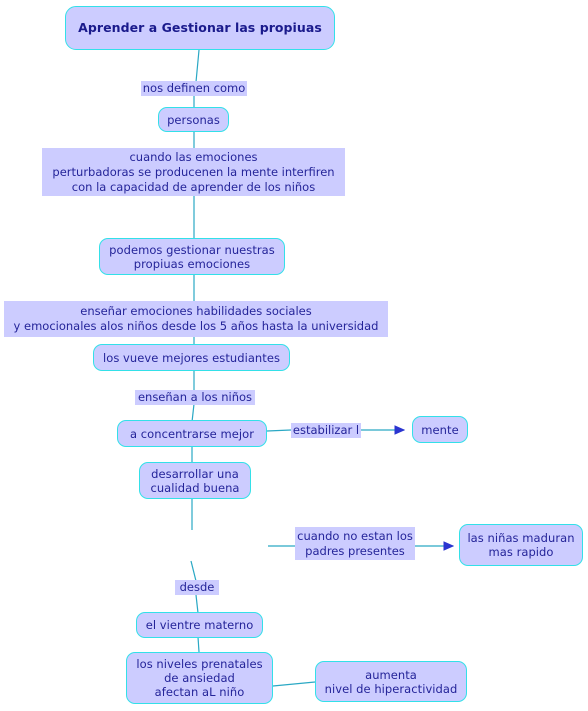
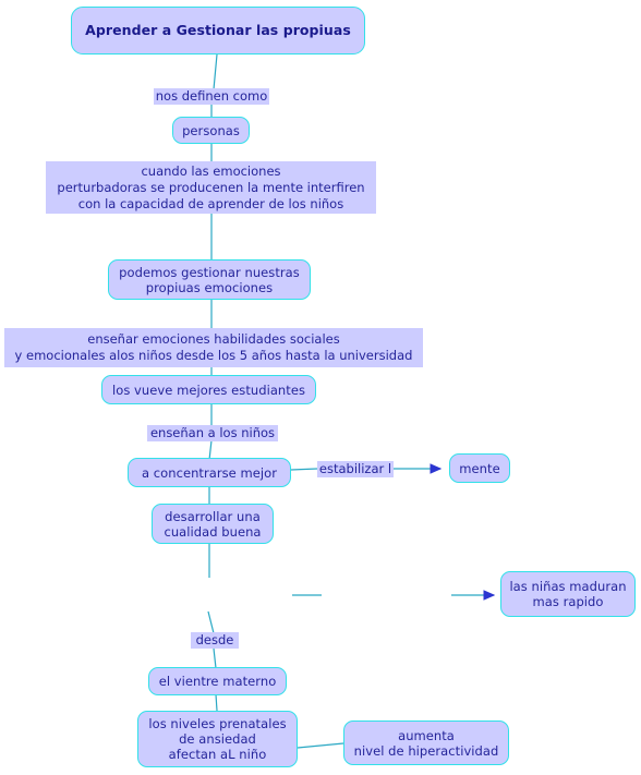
  Aprender a Gestionar las propiuas
  nos definen como
  personas
  cuando las emociones
  perturbadoras se producenen la mente interfiren
  con la capacidad de aprender de los niños
  podemos gestionar nuestras
  propiuas emociones
  enseñar emociones habilidades sociales
  y emocionales alos niños desde los 5 años hasta la universidad
  los vueve mejores estudiantes
  enseñan a los niños
  a concentrarse mejor
  estabilizar l
  mente
  desarrollar una
  cualidad buena
- cuando no estan los
- padres presentes
  las niñas maduran
  mas rapido
  desde
  el vientre materno
  los niveles prenatales
  de ansiedad
  afectan aL niño
  aumenta
  nivel de hiperactividad
